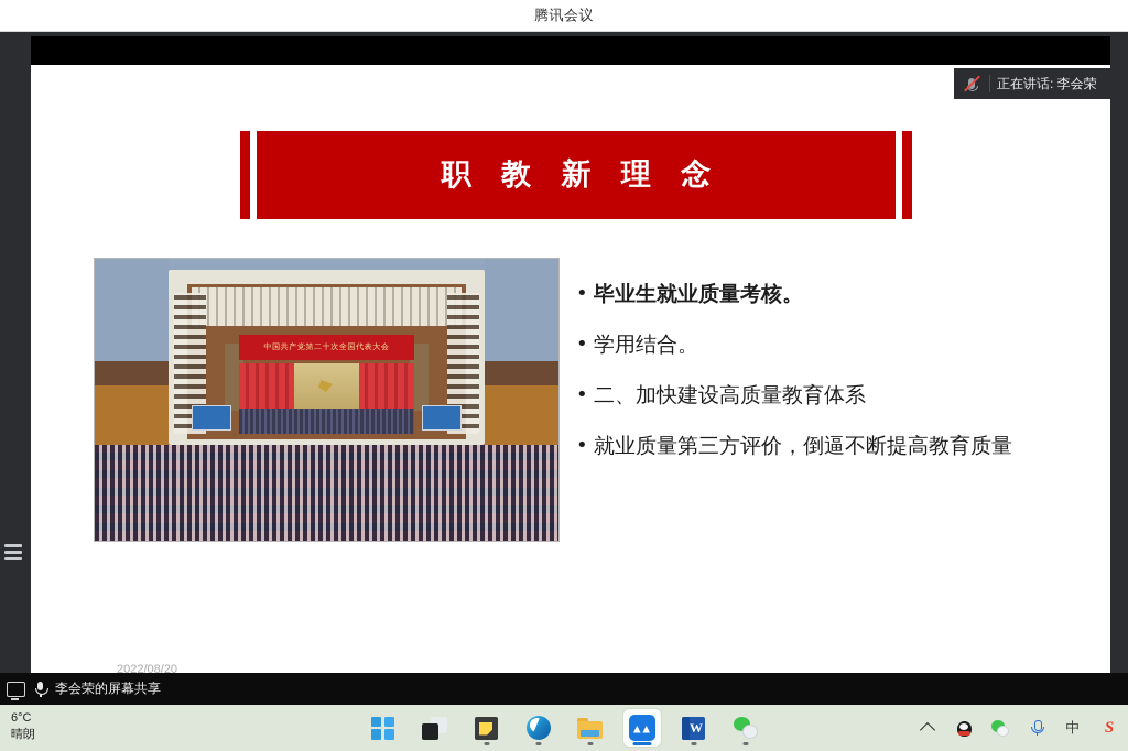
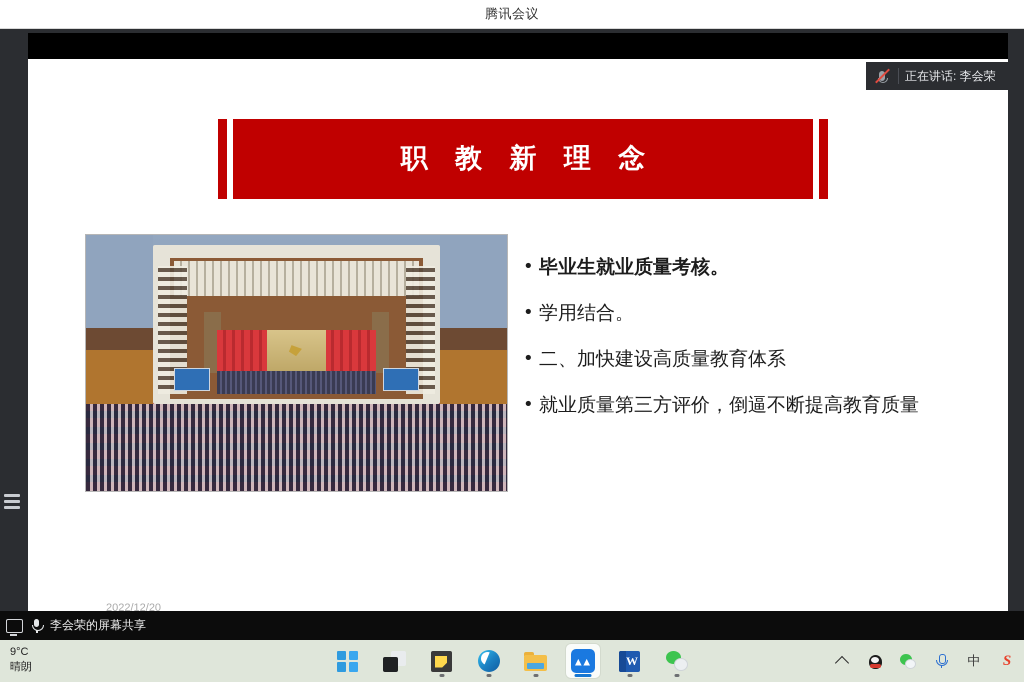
  腾讯会议
  职 教 新 理 念
- 中国共产党第二十次全国代表大会
  •
  毕业生就业质量考核。
  •
  学用结合。
  •
  二、加快建设高质量教育体系
  •
  就业质量第三方评价，倒逼不断提高教育质量
- 2022/08/20
+ 2022/12/20
  正在讲话: 李会荣
  李会荣的屏幕共享
- 6°C
+ 9°C
  晴朗
  W
  中
  S
